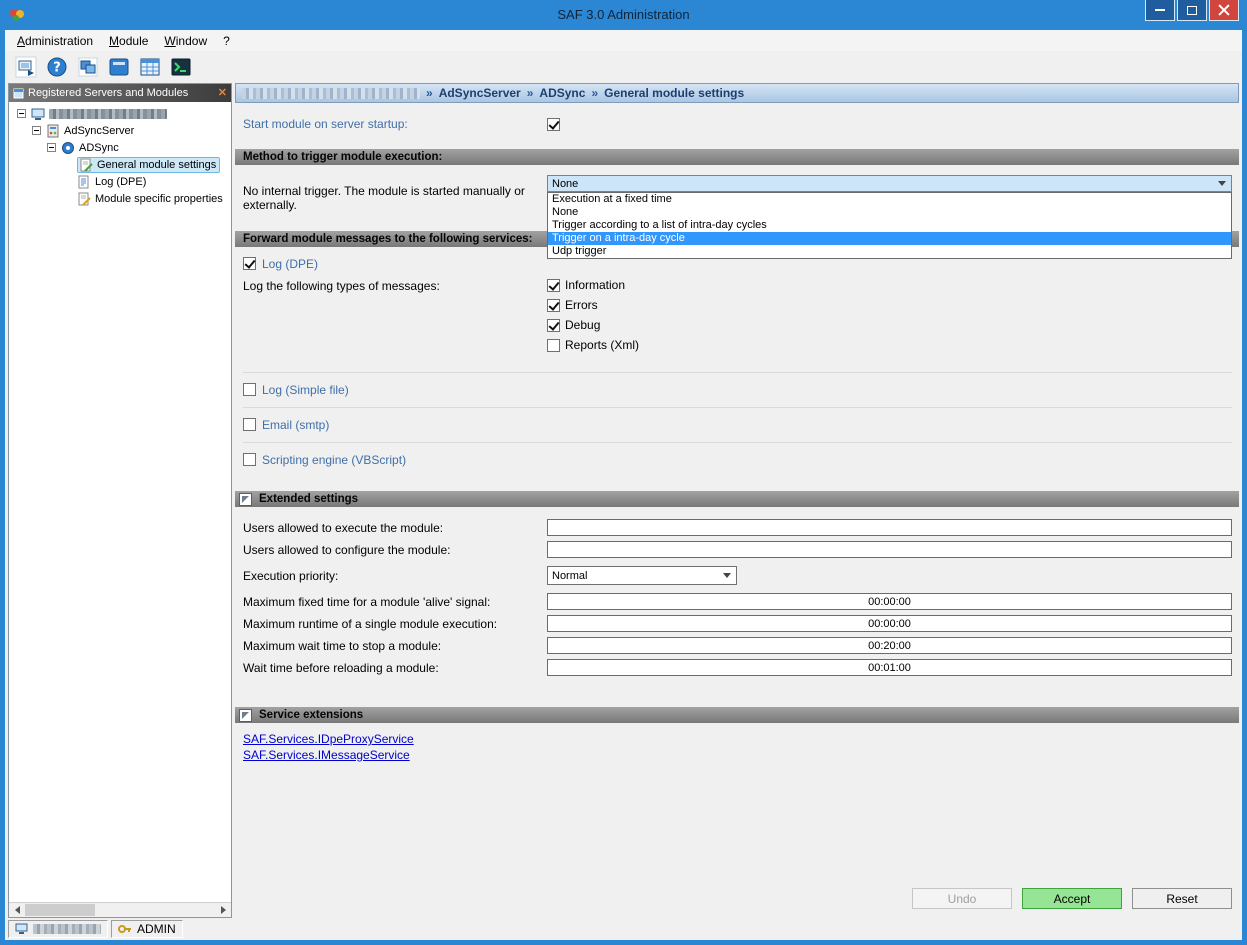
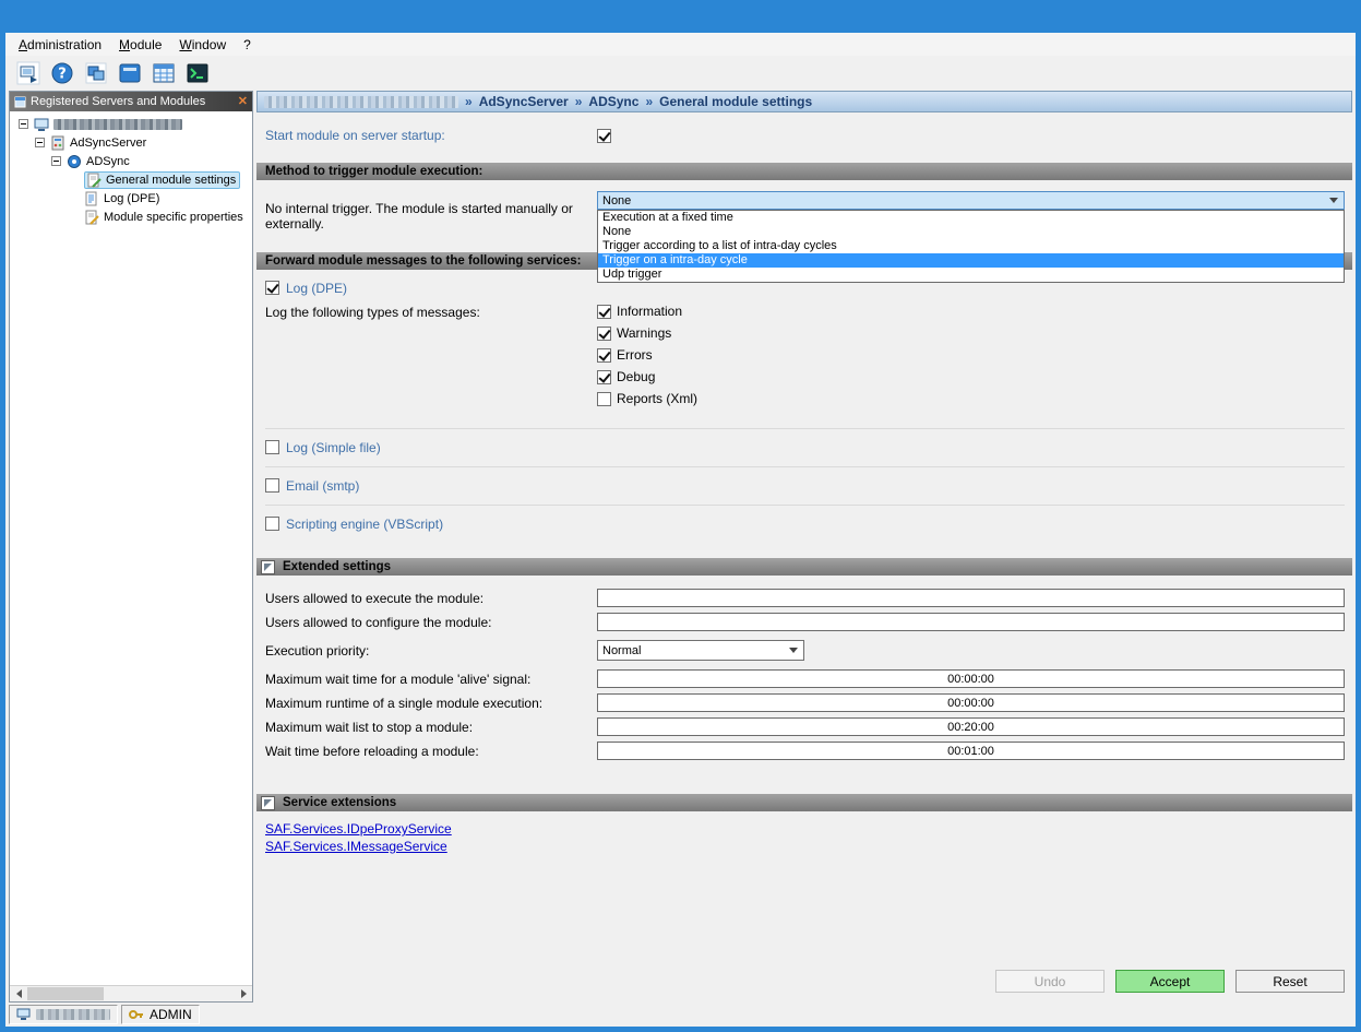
- SAF 3.0 Administration
  Administration
  Module
  Window
  ?
  ?
  Registered Servers and Modules
  ✕
  AdSyncServer
  ADSync
  General module settings
  Log (DPE)
  Module specific properties
  »
  AdSyncServer
  »
  ADSync
  »
  General module settings
  Start module on server startup:
  Method to trigger module execution:
  No internal trigger. The module is started manually or externally.
  None
  Execution at a fixed time
  None
  Trigger according to a list of intra-day cycles
  Trigger on a intra-day cycle
  Udp trigger
  Forward module messages to the following services:
  Log (DPE)
  Log the following types of messages:
  Information
+ Warnings
  Errors
  Debug
  Reports (Xml)
  Log (Simple file)
  Email (smtp)
  Scripting engine (VBScript)
  Extended settings
  Users allowed to execute the module:
  Users allowed to configure the module:
  Execution priority:
  Normal
- Maximum fixed time for a module 'alive' signal:
+ Maximum wait time for a module 'alive' signal:
  00:00:00
  Maximum runtime of a single module execution:
  00:00:00
- Maximum wait time to stop a module:
+ Maximum wait list to stop a module:
  00:20:00
  Wait time before reloading a module:
  00:01:00
  Service extensions
  SAF.Services.IDpeProxyService
  SAF.Services.IMessageService
  Undo
  Accept
  Reset
  ADMIN
